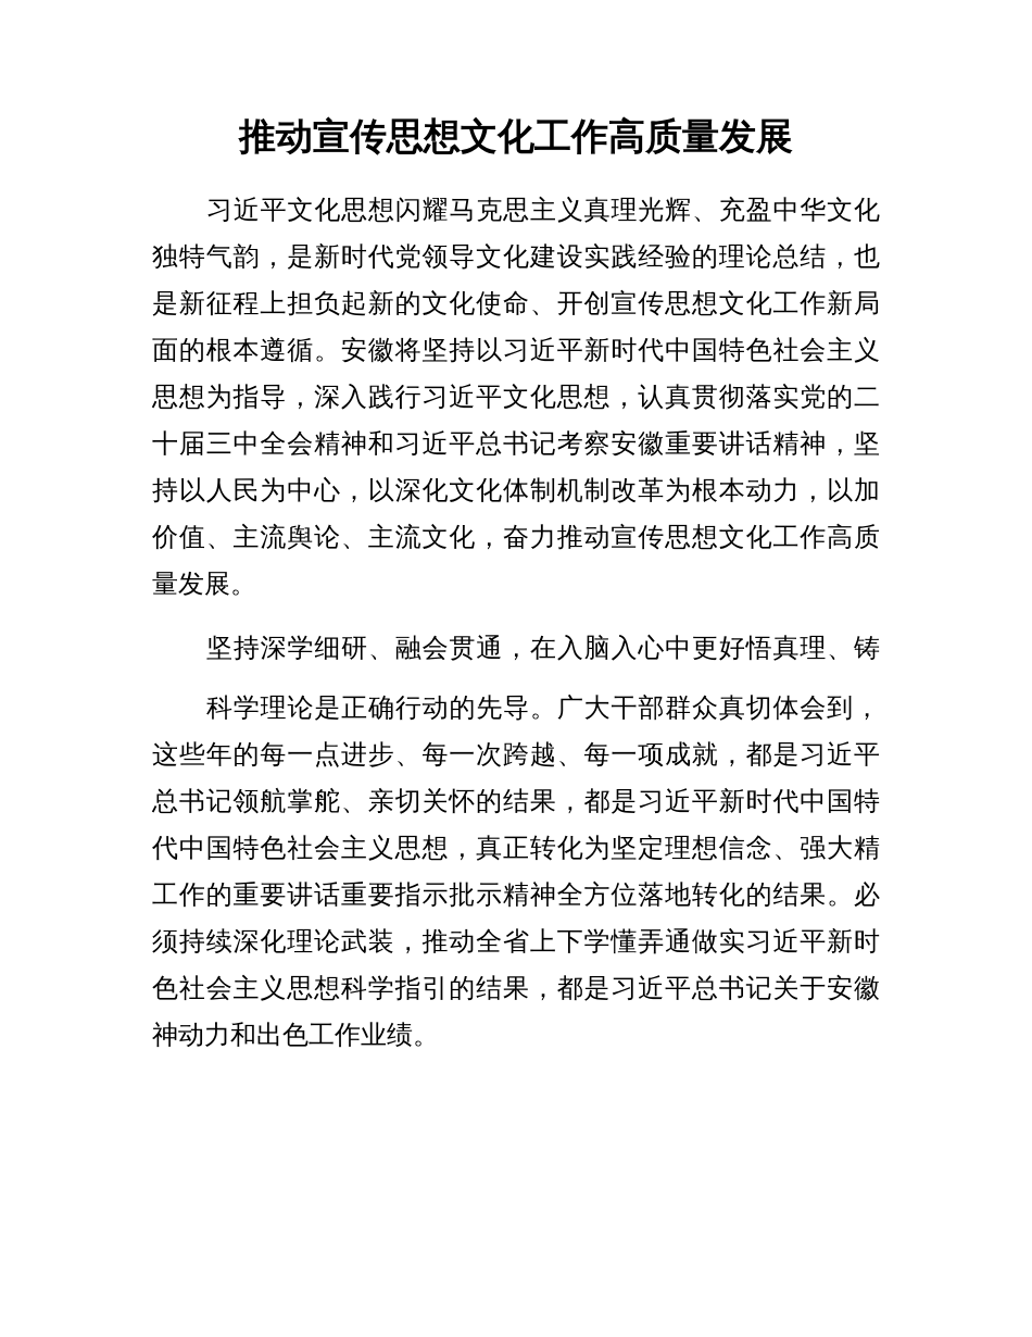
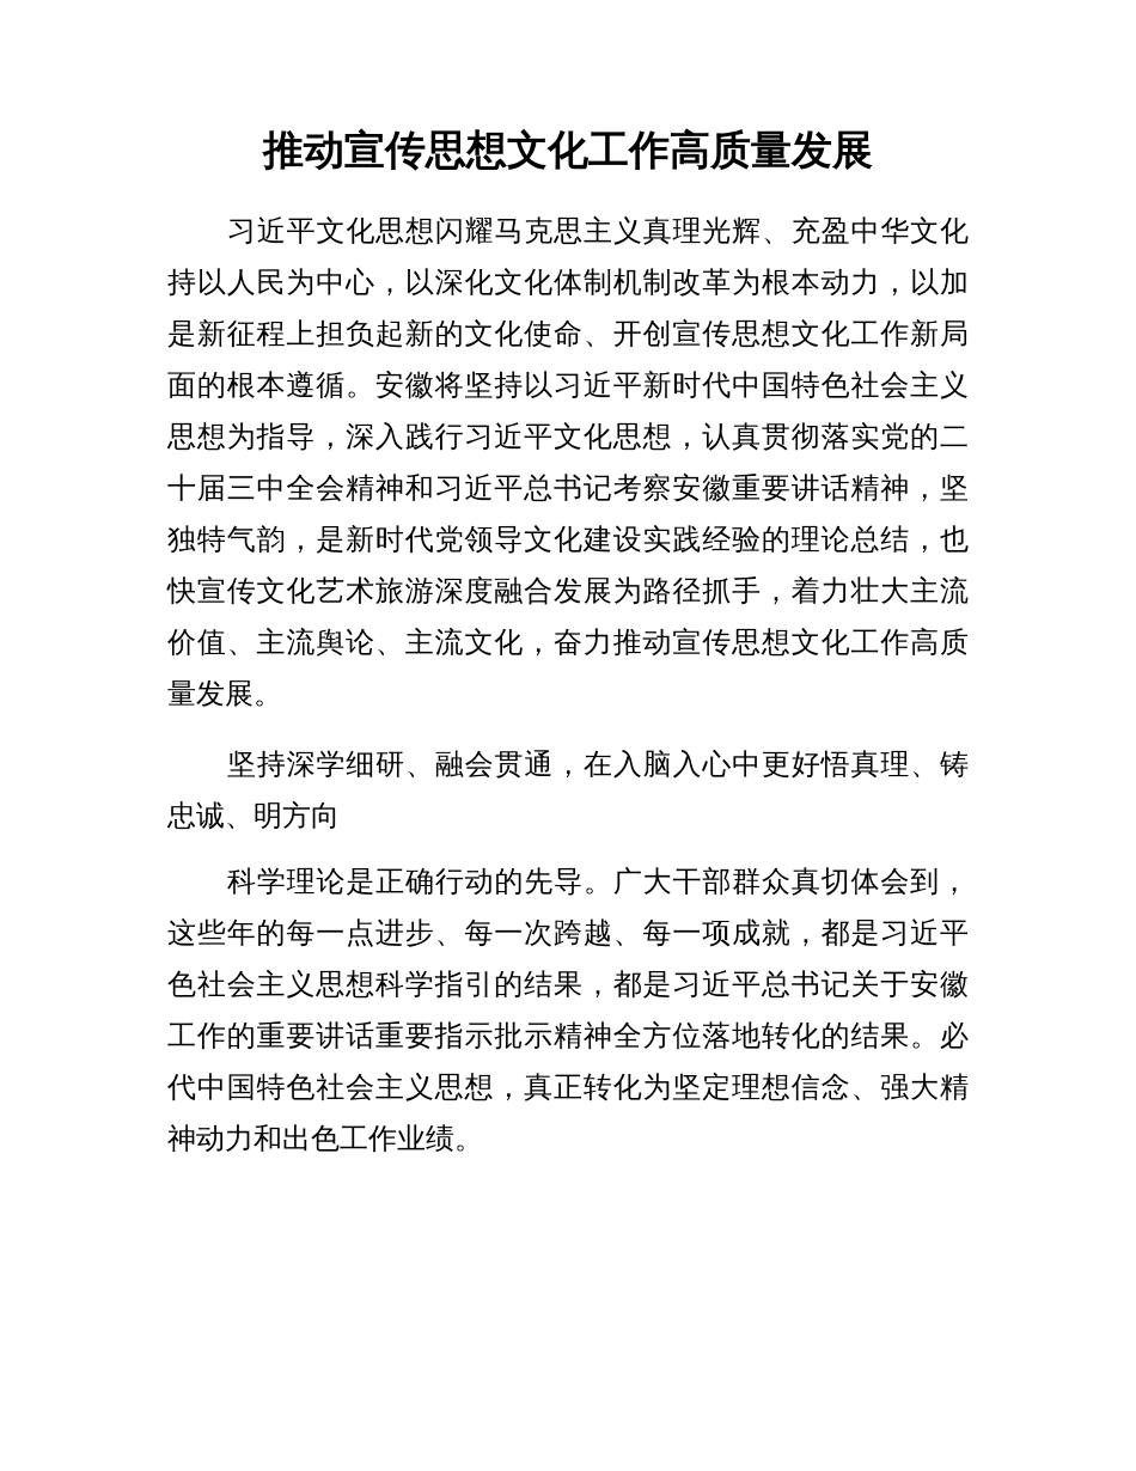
  推动宣传思想文化工作高质量发展
  习近平文化思想闪耀马克思主义真理光辉、充盈中华文化
- 独特气韵，是新时代党领导文化建设实践经验的理论总结，也
+ 持以人民为中心，以深化文化体制机制改革为根本动力，以加
  是新征程上担负起新的文化使命、开创宣传思想文化工作新局
  面的根本遵循。安徽将坚持以习近平新时代中国特色社会主义
  思想为指导，深入践行习近平文化思想，认真贯彻落实党的二
  十届三中全会精神和习近平总书记考察安徽重要讲话精神，坚
- 持以人民为中心，以深化文化体制机制改革为根本动力，以加
+ 独特气韵，是新时代党领导文化建设实践经验的理论总结，也
+ 快宣传文化艺术旅游深度融合发展为路径抓手，着力壮大主流
  价值、主流舆论、主流文化，奋力推动宣传思想文化工作高质
  量发展。
  坚持深学细研、融会贯通，在入脑入心中更好悟真理、铸
+ 忠诚、明方向
  科学理论是正确行动的先导。广大干部群众真切体会到，
  这些年的每一点进步、每一次跨越、每一项成就，都是习近平
- 总书记领航掌舵、亲切关怀的结果，都是习近平新时代中国特
- 代中国特色社会主义思想，真正转化为坚定理想信念、强大精
+ 色社会主义思想科学指引的结果，都是习近平总书记关于安徽
  工作的重要讲话重要指示批示精神全方位落地转化的结果。必
- 须持续深化理论武装，推动全省上下学懂弄通做实习近平新时
- 色社会主义思想科学指引的结果，都是习近平总书记关于安徽
+ 代中国特色社会主义思想，真正转化为坚定理想信念、强大精
  神动力和出色工作业绩。
